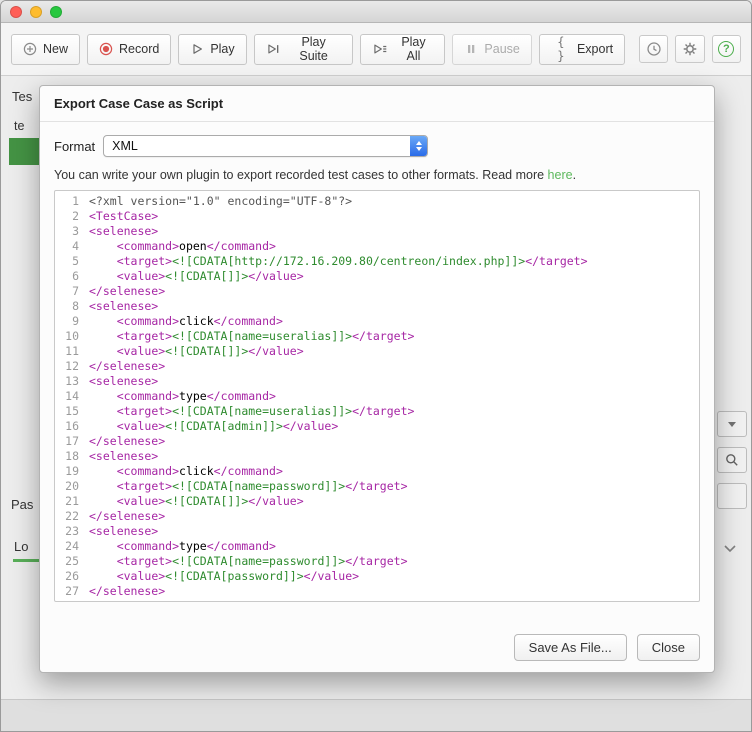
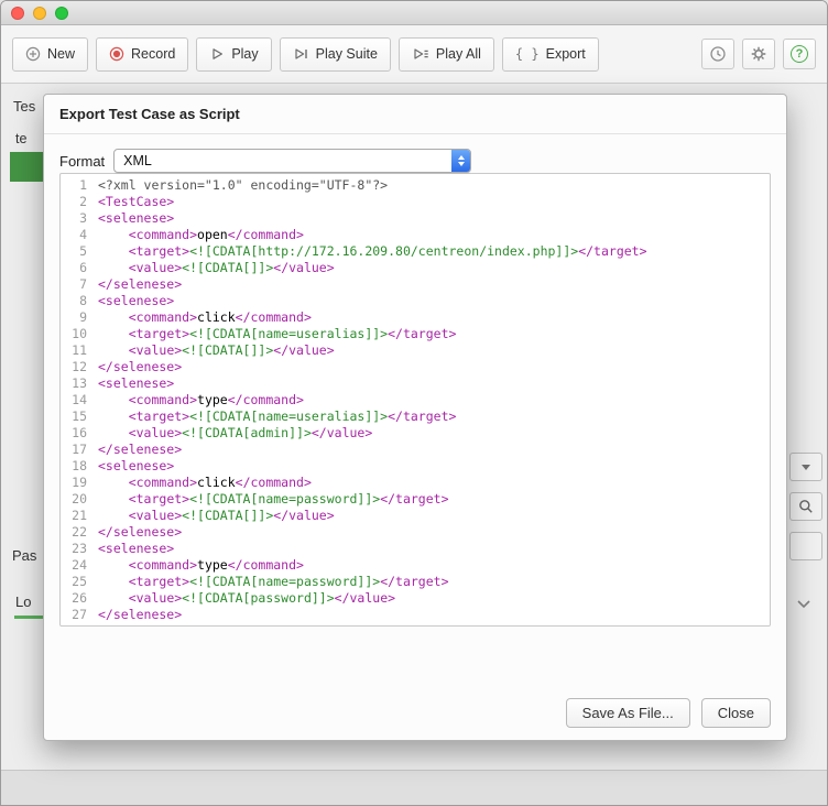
  New
  Record
  Play
  Play Suite
  Play All
- Pause
  { }
  Export
  ?
  Tes
  te
  Pas
  Lo
- Export Case Case as Script
+ Export Test Case as Script
  Format
  XML
- You can write your own plugin to export recorded test cases to other formats. Read more here.
  1
  <?xml version="1.0" encoding="UTF-8"?>
  2
  <TestCase>
  3
  <selenese>
  4
  <command>open</command>
  5
  <target><![CDATA[http://172.16.209.80/centreon/index.php]]></target>
  6
  <value><![CDATA[]]></value>
  7
  </selenese>
  8
  <selenese>
  9
  <command>click</command>
  10
  <target><![CDATA[name=useralias]]></target>
  11
  <value><![CDATA[]]></value>
  12
  </selenese>
  13
  <selenese>
  14
  <command>type</command>
  15
  <target><![CDATA[name=useralias]]></target>
  16
  <value><![CDATA[admin]]></value>
  17
  </selenese>
  18
  <selenese>
  19
  <command>click</command>
  20
  <target><![CDATA[name=password]]></target>
  21
  <value><![CDATA[]]></value>
  22
  </selenese>
  23
  <selenese>
  24
  <command>type</command>
  25
  <target><![CDATA[name=password]]></target>
  26
  <value><![CDATA[password]]></value>
  27
  </selenese>
  Save As File...
  Close
